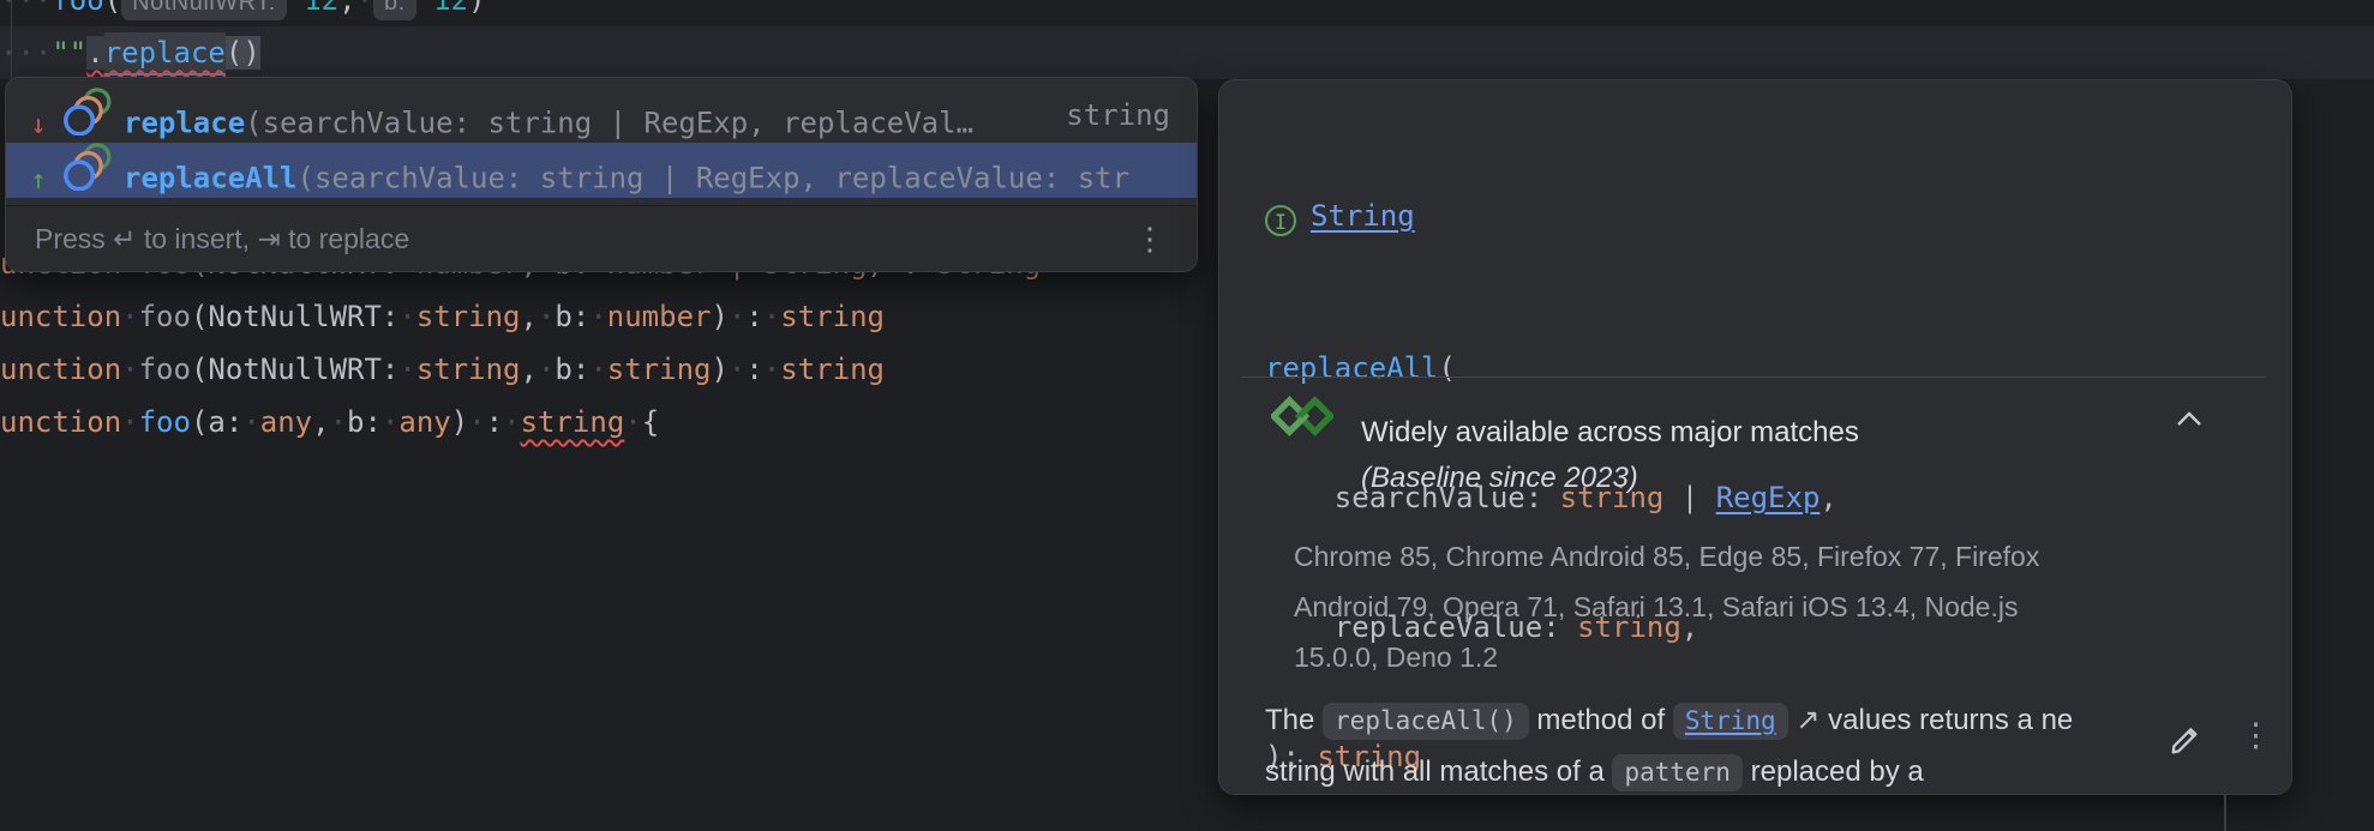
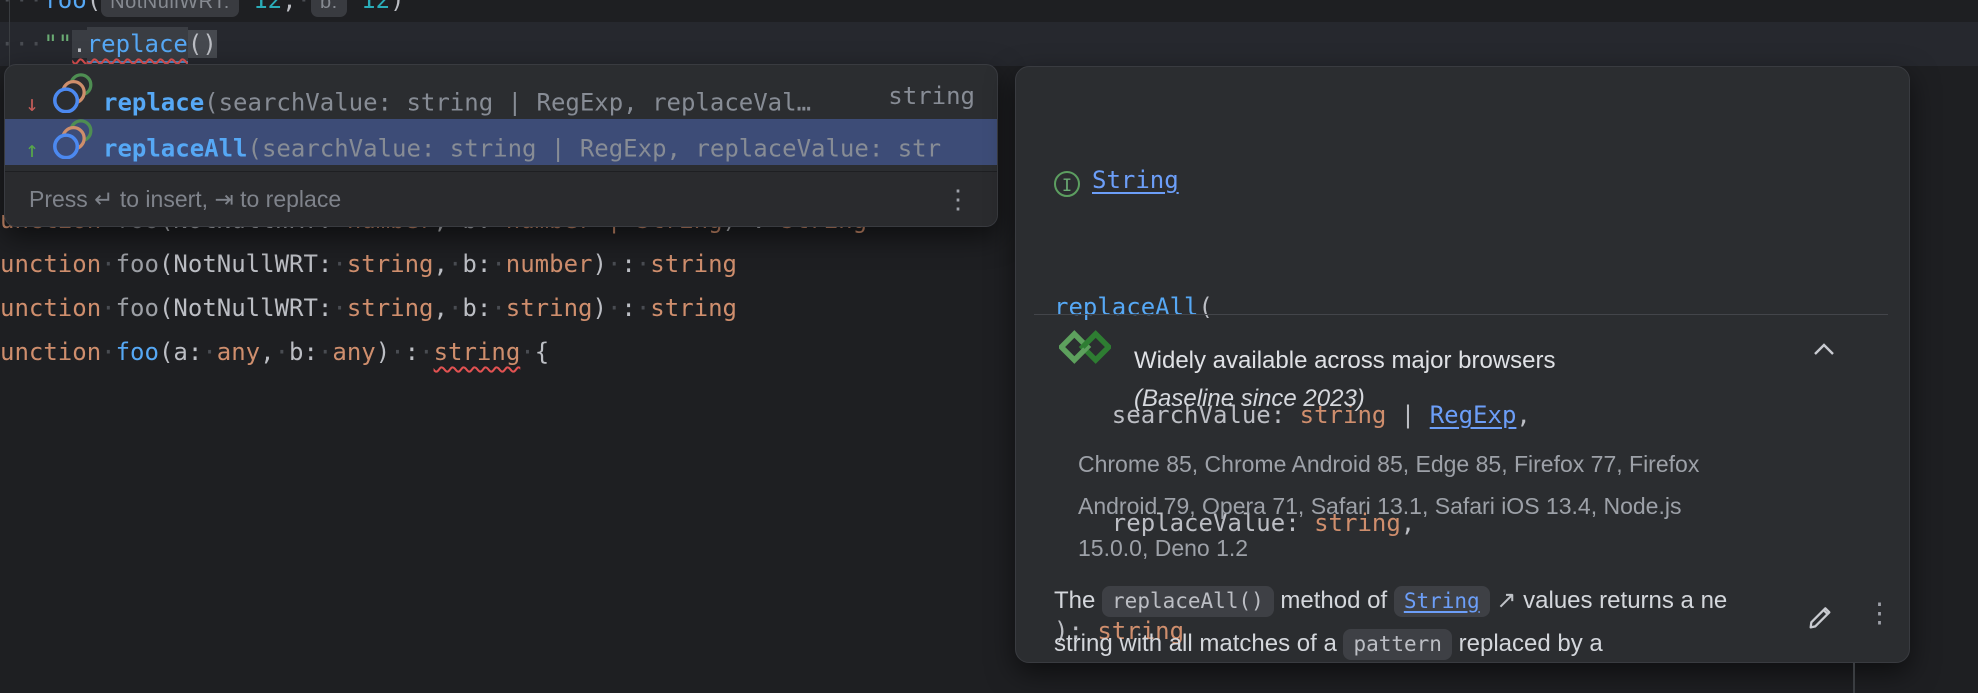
  ···foo( NotNullWRT: 12,· b: 12)
  ···"".replace()
  unction·foo(NotNullWRT:·string,·b:·number)·:·string
  unction·foo(NotNullWRT:·string,·b:·string)·:·string
  unction·foo(a:·any,·b:·any)·:·string·{
  ↓ replace(searchValue: string | RegExp, replaceVal…
  string
  ↑ replaceAll(searchValue: string | RegExp, replaceValue: str
  Press ↵ to insert, ⇥ to replace
  ⋮
  I String
  replaceAll(
  searchValue: string | RegExp,
  replaceValue: string,
  ): string
- Widely available across major matches
+ Widely available across major browsers
  (Baseline since 2023)
  Chrome 85, Chrome Android 85, Edge 85, Firefox 77, Firefox
  Android 79, Opera 71, Safari 13.1, Safari iOS 13.4, Node.js
  15.0.0, Deno 1.2
  The replaceAll() method of String ↗ values returns a ne
  string with all matches of a pattern replaced by a
  ⋮
